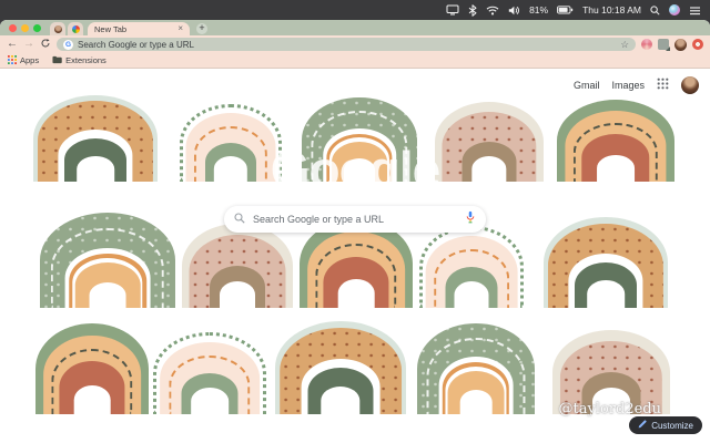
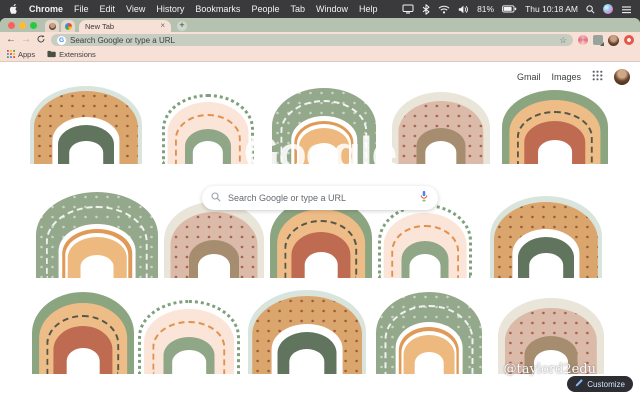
+ Chrome
+ File
+ Edit
+ View
+ History
+ Bookmarks
+ People
+ Tab
+ Window
+ Help
  81%
  Thu 10:18 AM
  New Tab
  ×
  +
  ←
  →
  Search Google or type a URL
  ☆
  Apps
  Extensions
  Gmail
  Images
  Google
  Search Google or type a URL
  @taylord2edu
  Customize
